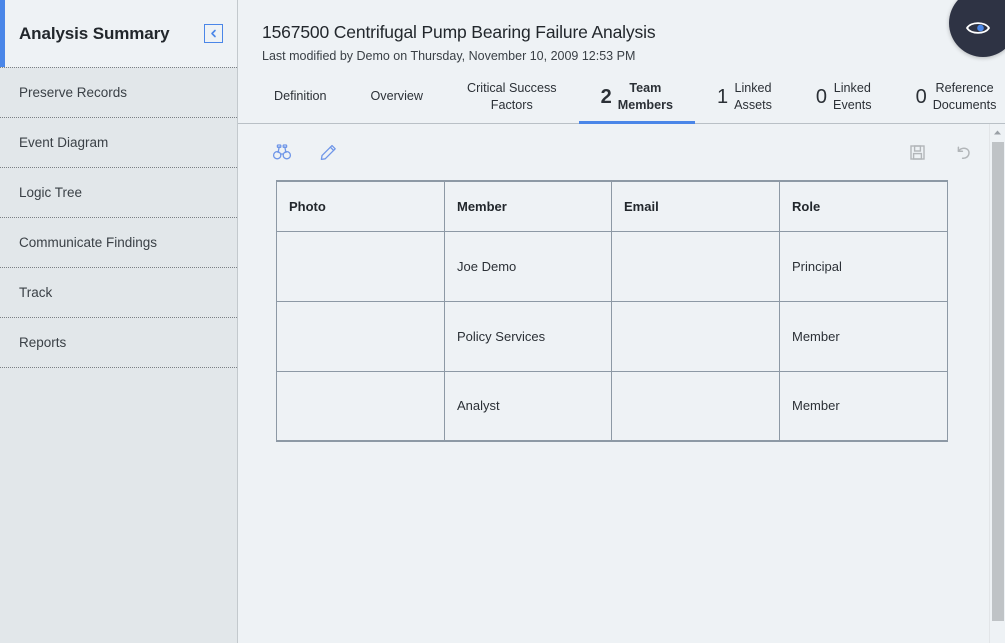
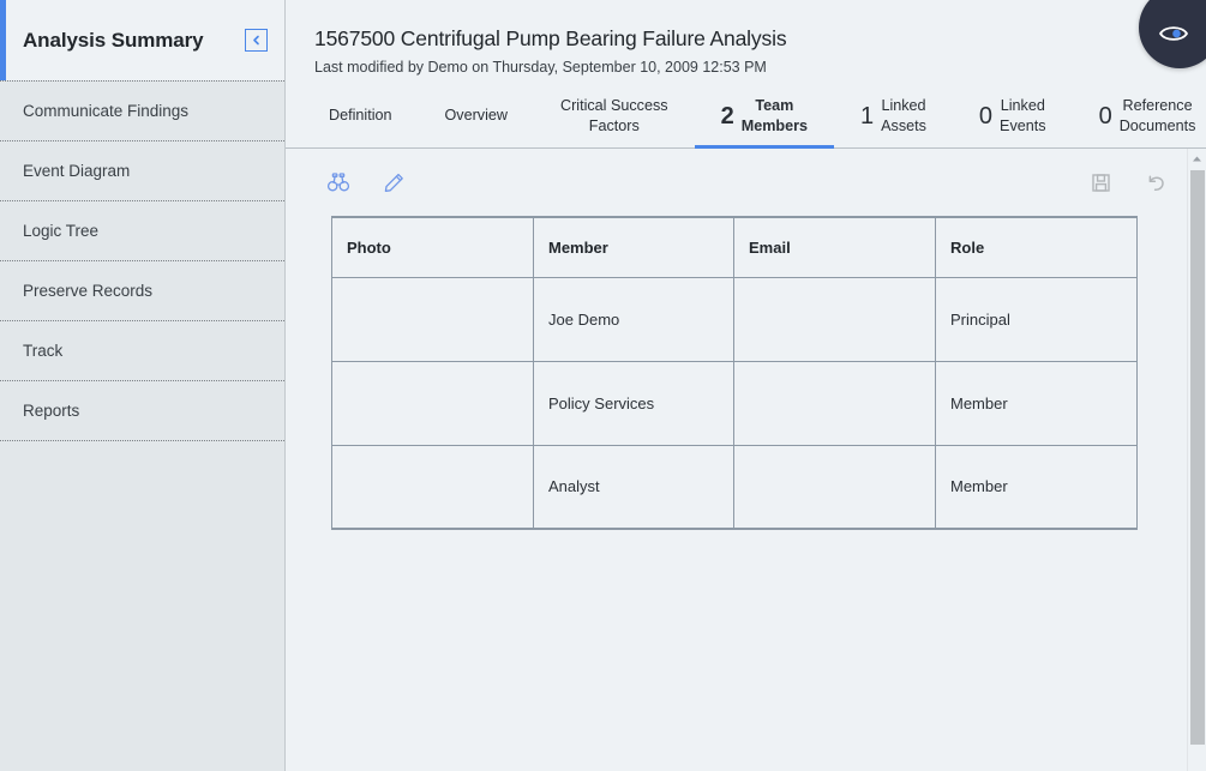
  Analysis Summary
- Preserve Records
+ Communicate Findings
  Event Diagram
  Logic Tree
- Communicate Findings
+ Preserve Records
  Track
  Reports
  1567500 Centrifugal Pump Bearing Failure Analysis
- Last modified by Demo on Thursday, November 10, 2009 12:53 PM
+ Last modified by Demo on Thursday, September 10, 2009 12:53 PM
  Definition
  Overview
  Critical Success
  Factors
  2
  Team
  Members
  1
  Linked
  Assets
  0
  Linked
  Events
  0
  Reference
  Documents
  Photo	Member	Email	Role
  	Joe Demo		Principal
  	Policy Services		Member
  	Analyst		Member
